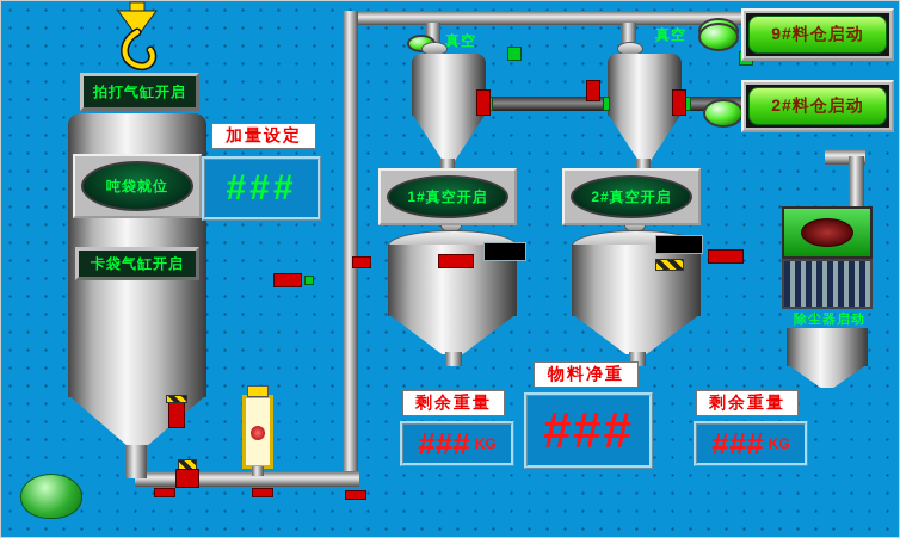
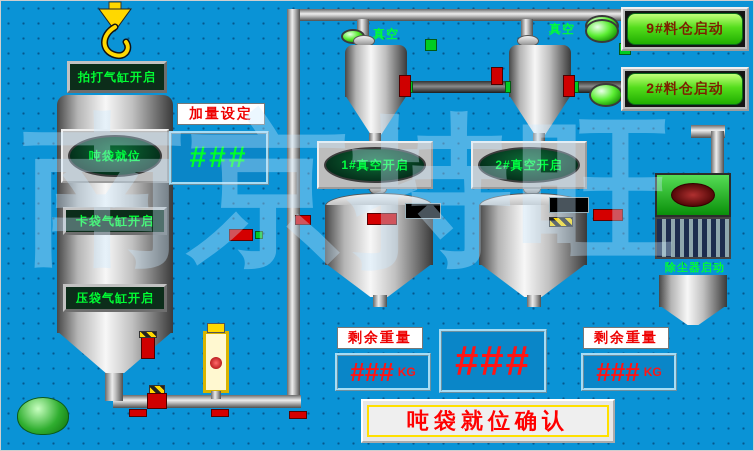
  拍打气缸开启
  吨袋就位
  卡袋气缸开启
+ 压袋气缸开启
  加量设定
  ###
  真空
  真空
  1#真空开启
  2#真空开启
  9#料仓启动
  2#料仓启动
  除尘器启动
  剩余重量
  ###
  KG
- 物料净重
  ###
  剩余重量
  ###
  KG
+ 吨袋就位确认
+ 南京持旺
